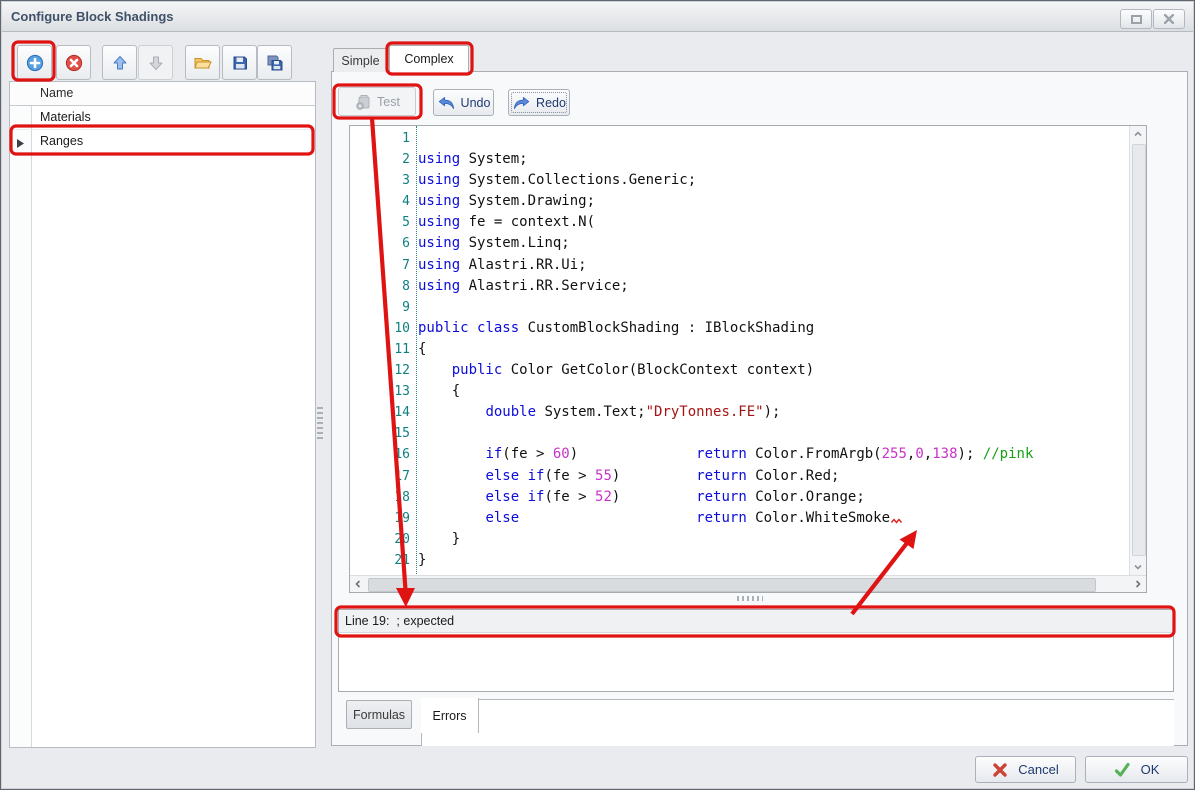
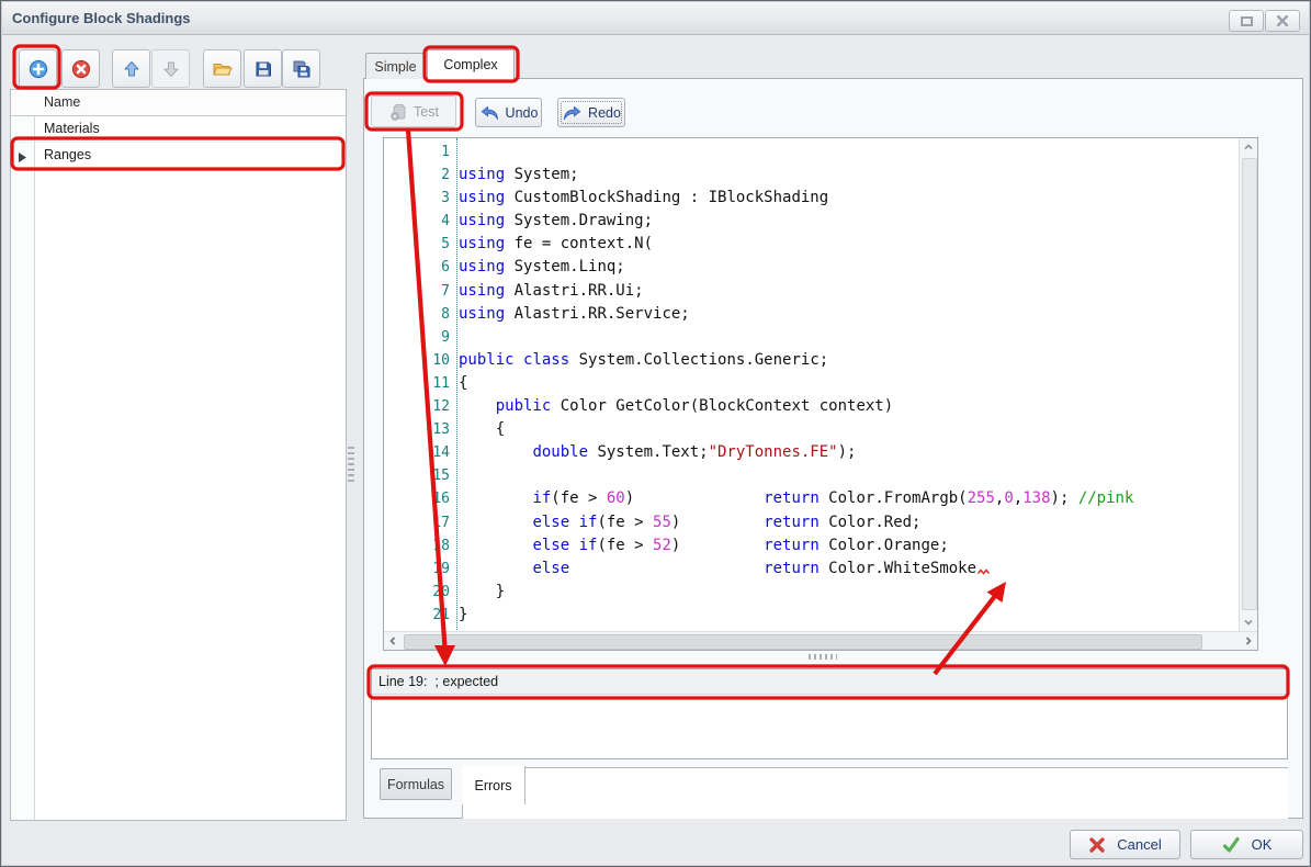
  Configure Block Shadings
  Name
  Materials
  Ranges
  Simple
  Complex
  Test
  Undo
  Redo
  1
  2
  3
  4
  5
  6
  7
  8
  9
  10
  11
  12
  13
  14
  15
  16
  19
  20
  21
  using System;
- using System.Collections.Generic;
+ using CustomBlockShading : IBlockShading
  using System.Drawing;
  using fe = context.N(
  using System.Linq;
  using Alastri.RR.Ui;
  using Alastri.RR.Service;
- public class CustomBlockShading : IBlockShading
+ public class System.Collections.Generic;
  {
  public Color GetColor(BlockContext context)
  {
  double System.Text;"DryTonnes.FE");
  if(fe > 60) return Color.FromArgb(255,0,138); //pink
  else if(fe > 55) return Color.Red;
  else if(fe > 52) return Color.Orange;
  else return Color.WhiteSmoke
  }
  }
  Line 19: ; expected
  Formulas
  Errors
  Cancel
  OK
